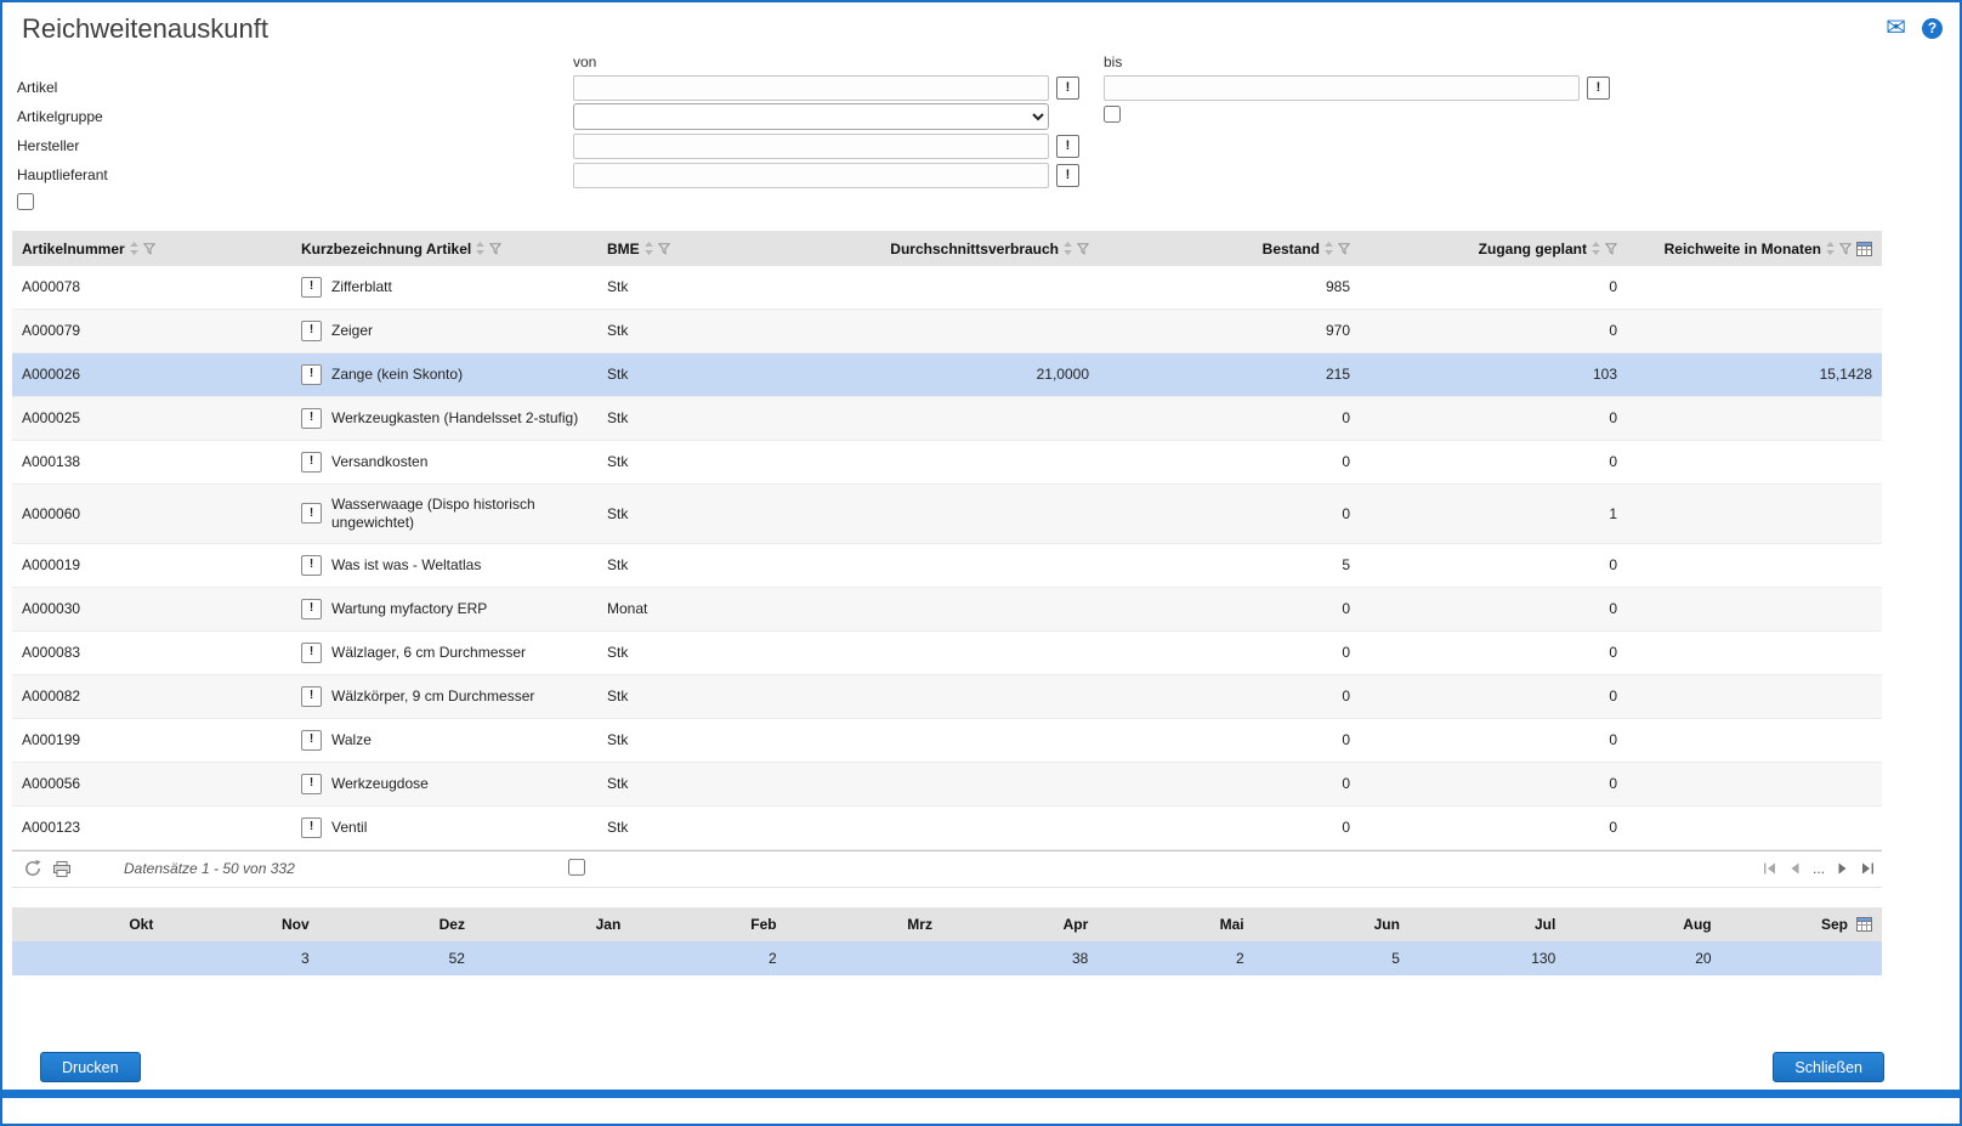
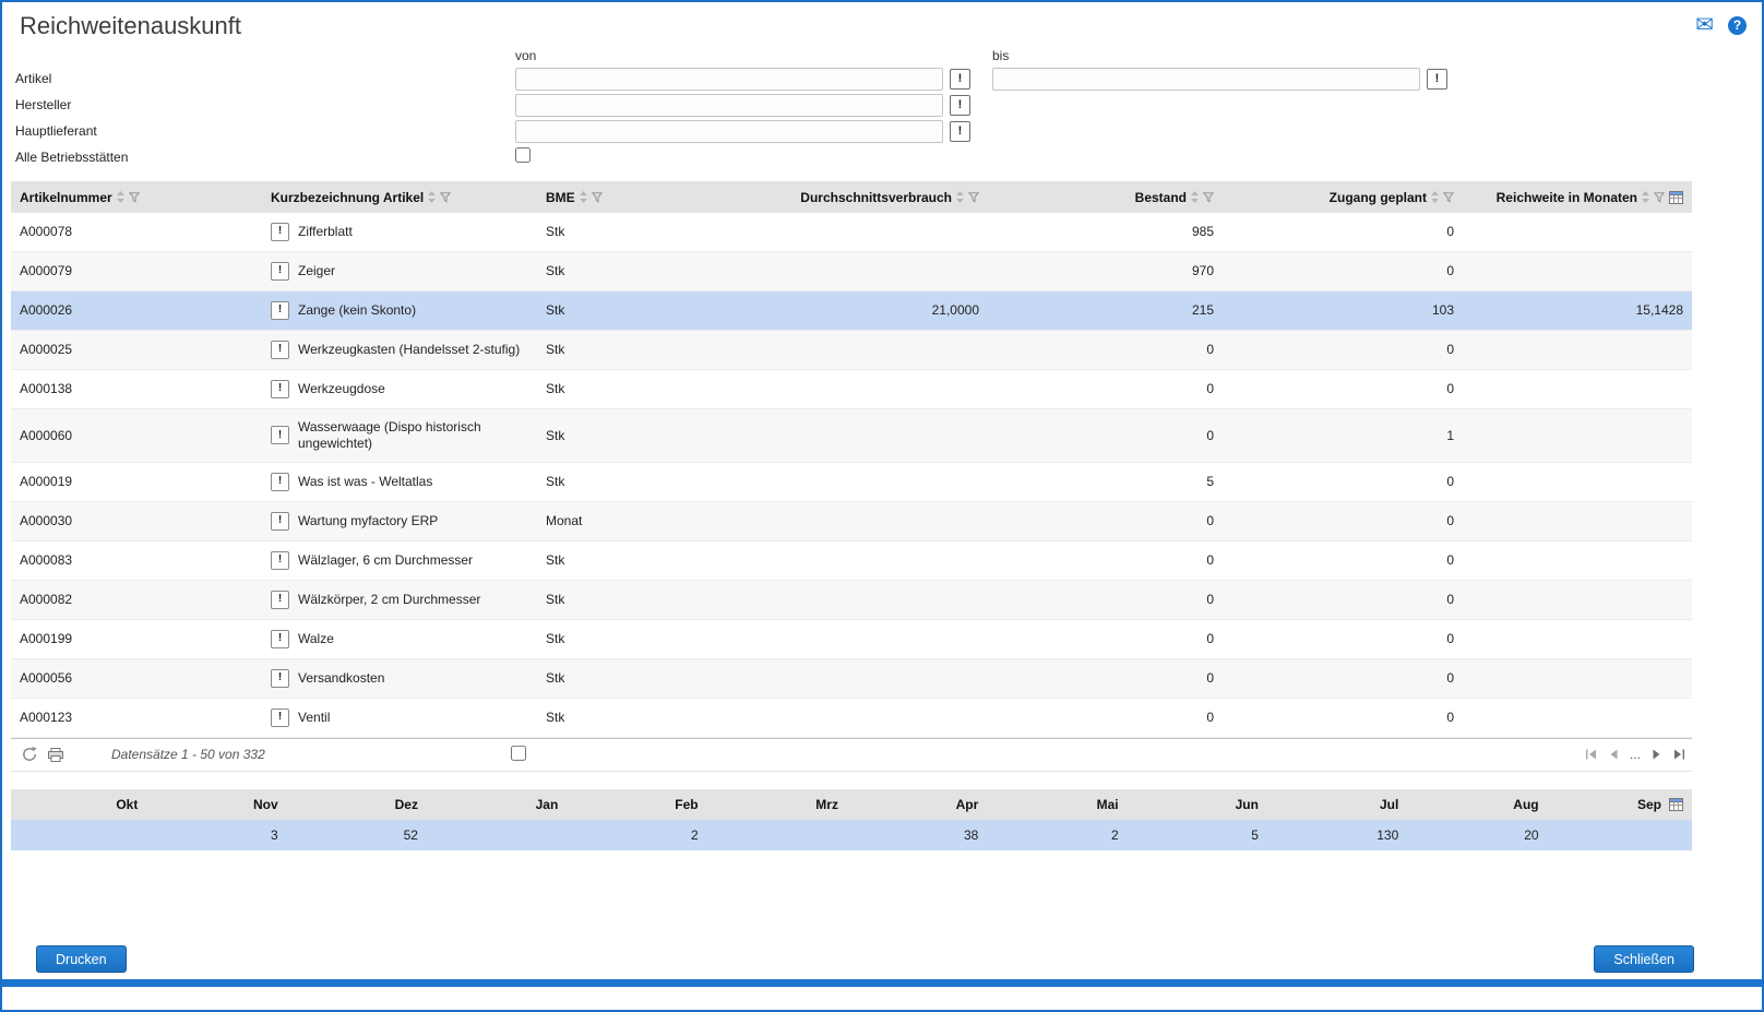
  Reichweitenauskunft
  ✉
  ?
  von
  bis
  Artikel
  !
  !
- Artikelgruppe
  Hersteller
  !
  Hauptlieferant
  !
+ Alle Betriebsstätten
  Artikelnummer	Kurzbezeichnung Artikel	BME	Durchschnittsverbrauch	Bestand	Zugang geplant	Reichweite in Monaten
  A000078	! Zifferblatt	Stk		985	0
  A000079	! Zeiger	Stk		970	0
  A000026	! Zange (kein Skonto)	Stk	21,0000	215	103	15,1428
  A000025	! Werkzeugkasten (Handelsset 2-stufig)	Stk		0	0
- A000138	! Versandkosten	Stk		0	0
+ A000138	! Werkzeugdose	Stk		0	0
  A000060	! Wasserwaage (Dispo historisch ungewichtet)	Stk		0	1
  A000019	! Was ist was - Weltatlas	Stk		5	0
  A000030	! Wartung myfactory ERP	Monat		0	0
  A000083	! Wälzlager, 6 cm Durchmesser	Stk		0	0
- A000082	! Wälzkörper, 9 cm Durchmesser	Stk		0	0
+ A000082	! Wälzkörper, 2 cm Durchmesser	Stk		0	0
  A000199	! Walze	Stk		0	0
- A000056	! Werkzeugdose	Stk		0	0
+ A000056	! Versandkosten	Stk		0	0
  A000123	! Ventil	Stk		0	0
  Datensätze 1 - 50 von 332
  ...
  	Okt	Nov	Dez	Jan	Feb	Mrz	Apr	Mai	Jun	Jul	Aug	Sep
  		3	52		2		38	2	5	130	20
  Drucken
  Schließen
